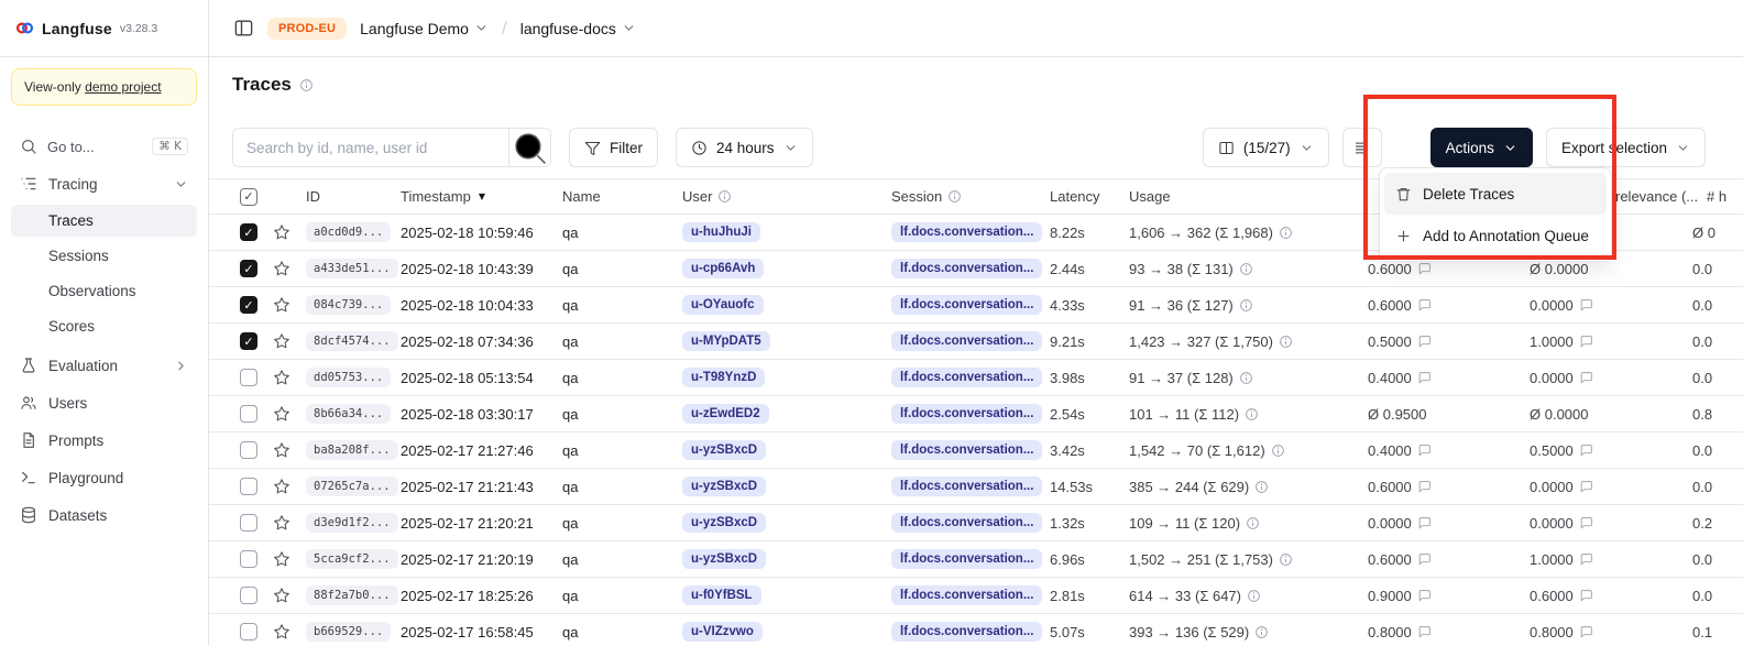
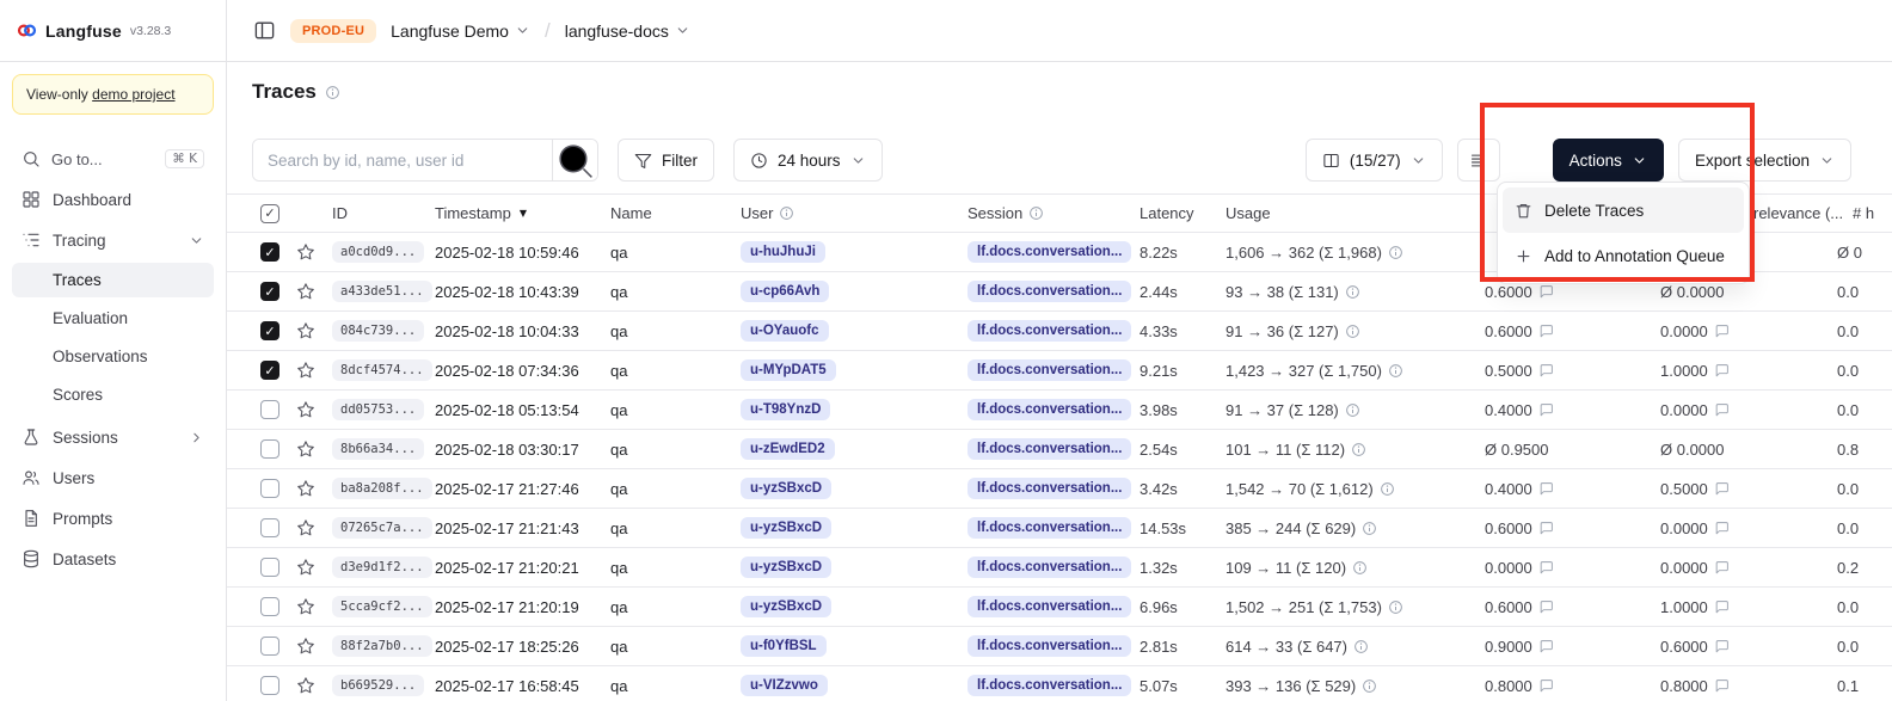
  Langfuse
  v3.28.3
  View-only demo project
  Go to...
  ⌘ K
+ Dashboard
  Tracing
  Traces
- Sessions
+ Evaluation
  Observations
  Scores
- Evaluation
+ Sessions
  Users
  Prompts
- Playground
  Datasets
  PROD-EU
  Langfuse Demo
  /
  langfuse-docs
  Traces
  Search by id, name, user id
  Filter
  24 hours
  (15/27)
  Actions
  Export selection
  ID
  Timestamp
  ▼
  Name
  User
  Session
  Latency
  Usage
  relevance (
  # h
  a0cd0d9...
  2025-02-18 10:59:46
  qa
  u-huJhuJi
  lf.docs.conversation...
  8.22s
  1,606 → 362 (Σ 1,968)
  Ø 0
  a433de51...
  2025-02-18 10:43:39
  qa
  u-cp66Avh
  lf.docs.conversation...
  2.44s
  93 → 38 (Σ 131)
  0.6000
  Ø 0.0000
  0.0
  084c739...
  2025-02-18 10:04:33
  qa
  u-OYauofc
  lf.docs.conversation...
  4.33s
  91 → 36 (Σ 127)
  0.6000
  0.0000
  0.0
  8dcf4574...
  2025-02-18 07:34:36
  qa
  u-MYpDAT5
  lf.docs.conversation...
  9.21s
  1,423 → 327 (Σ 1,750)
  0.5000
  1.0000
  0.0
  dd05753...
  2025-02-18 05:13:54
  qa
  u-T98YnzD
  lf.docs.conversation...
  3.98s
  91 → 37 (Σ 128)
  0.4000
  0.0000
  0.0
  8b66a34...
  2025-02-18 03:30:17
  qa
  u-zEwdED2
  lf.docs.conversation...
  2.54s
  101 → 11 (Σ 112)
  Ø 0.9500
  Ø 0.0000
  0.8
  ba8a208f...
  2025-02-17 21:27:46
  qa
  u-yzSBxcD
  lf.docs.conversation...
  3.42s
  1,542 → 70 (Σ 1,612)
  0.4000
  0.5000
  0.0
  07265c7a...
  2025-02-17 21:21:43
  qa
  u-yzSBxcD
  lf.docs.conversation...
  14.53s
  385 → 244 (Σ 629)
  0.6000
  0.0000
  0.0
  d3e9d1f2...
  2025-02-17 21:20:21
  qa
  u-yzSBxcD
  lf.docs.conversation...
  1.32s
  109 → 11 (Σ 120)
  0.0000
  0.0000
  0.2
  5cca9cf2...
  2025-02-17 21:20:19
  qa
  u-yzSBxcD
  lf.docs.conversation...
  6.96s
  1,502 → 251 (Σ 1,753)
  0.6000
  1.0000
  0.0
  88f2a7b0...
  2025-02-17 18:25:26
  qa
  u-f0YfBSL
  lf.docs.conversation...
  2.81s
  614 → 33 (Σ 647)
  0.9000
  0.6000
  0.0
  b669529...
  2025-02-17 16:58:45
  qa
  u-VIZzvwo
  lf.docs.conversation...
  5.07s
  393 → 136 (Σ 529)
  0.8000
  0.8000
  0.1
  Delete Traces
  Add to Annotation Queue
